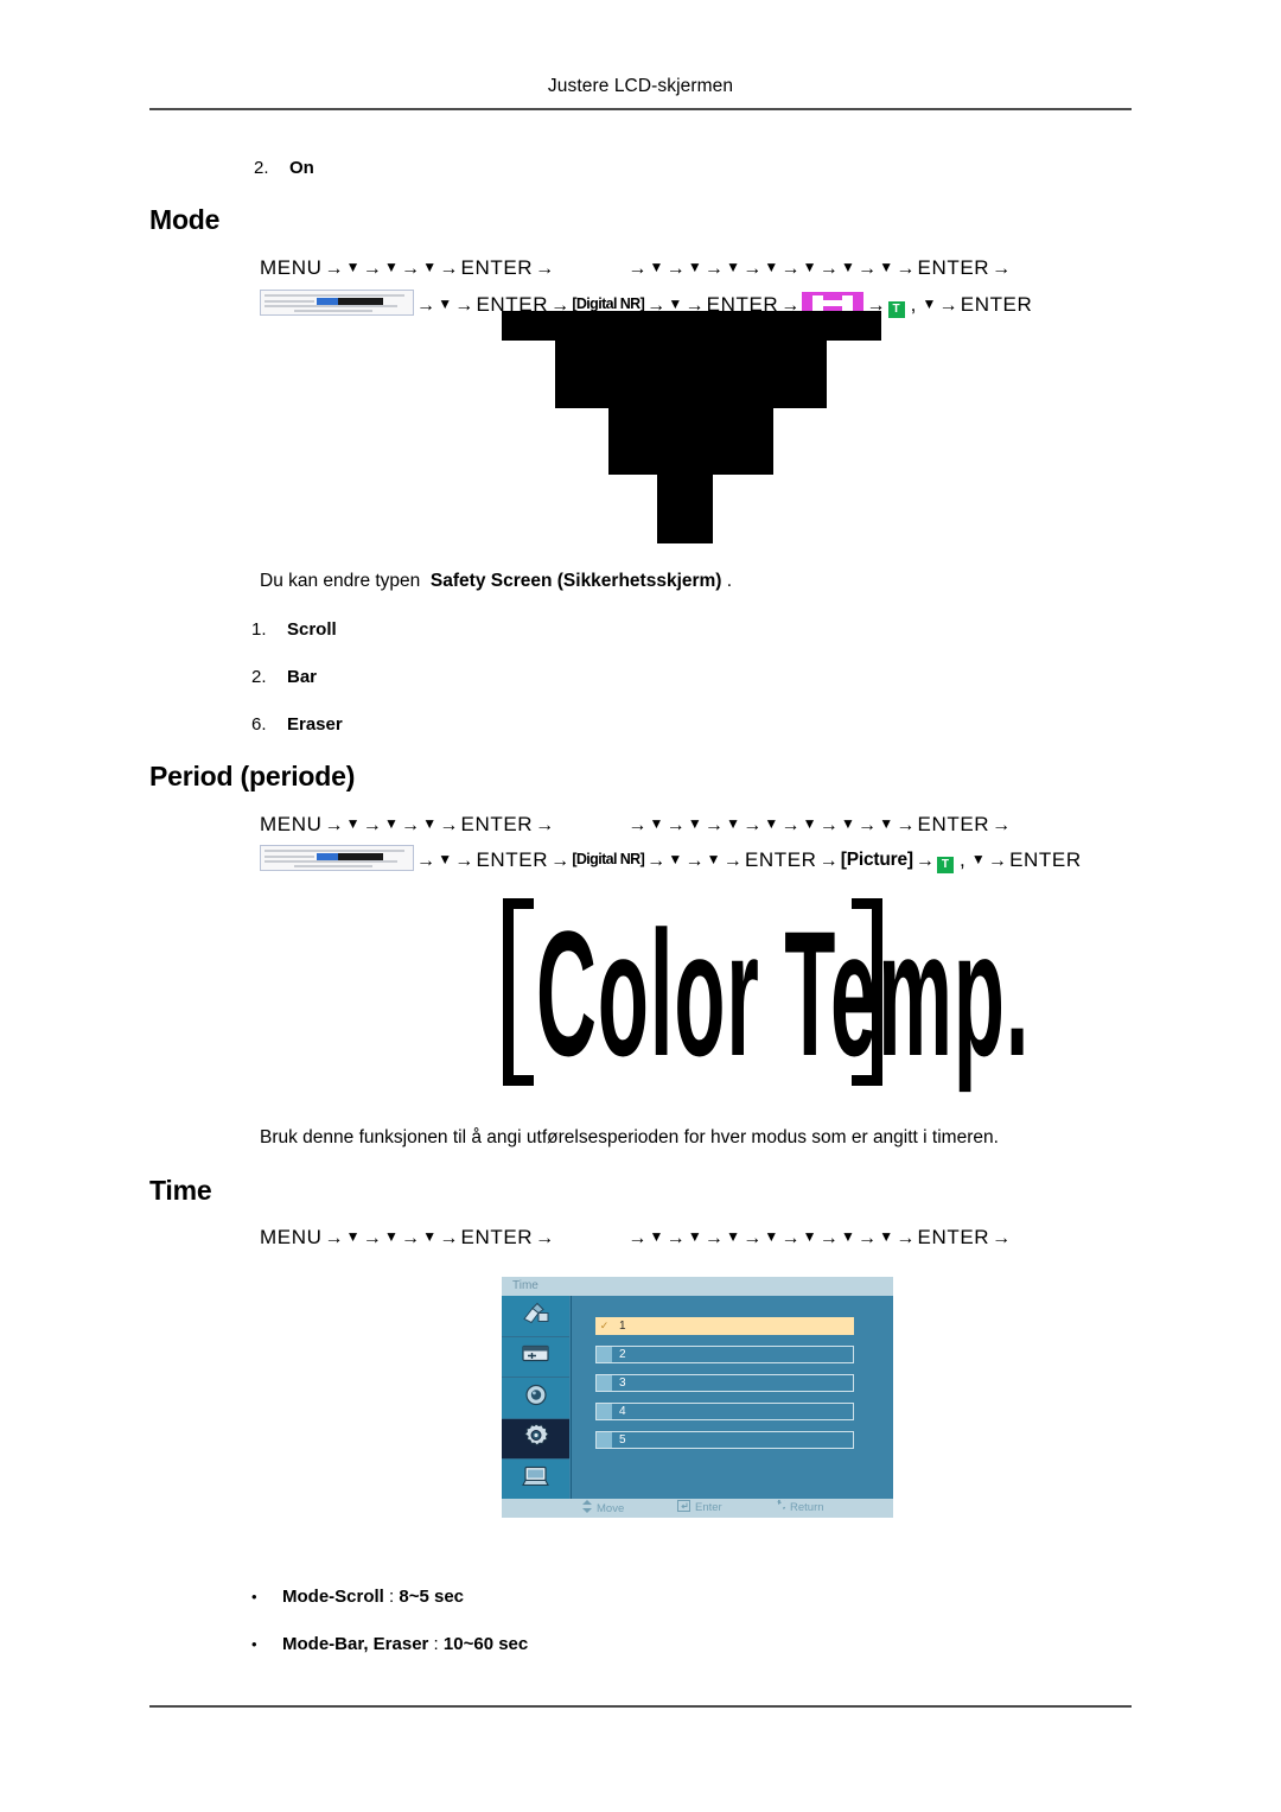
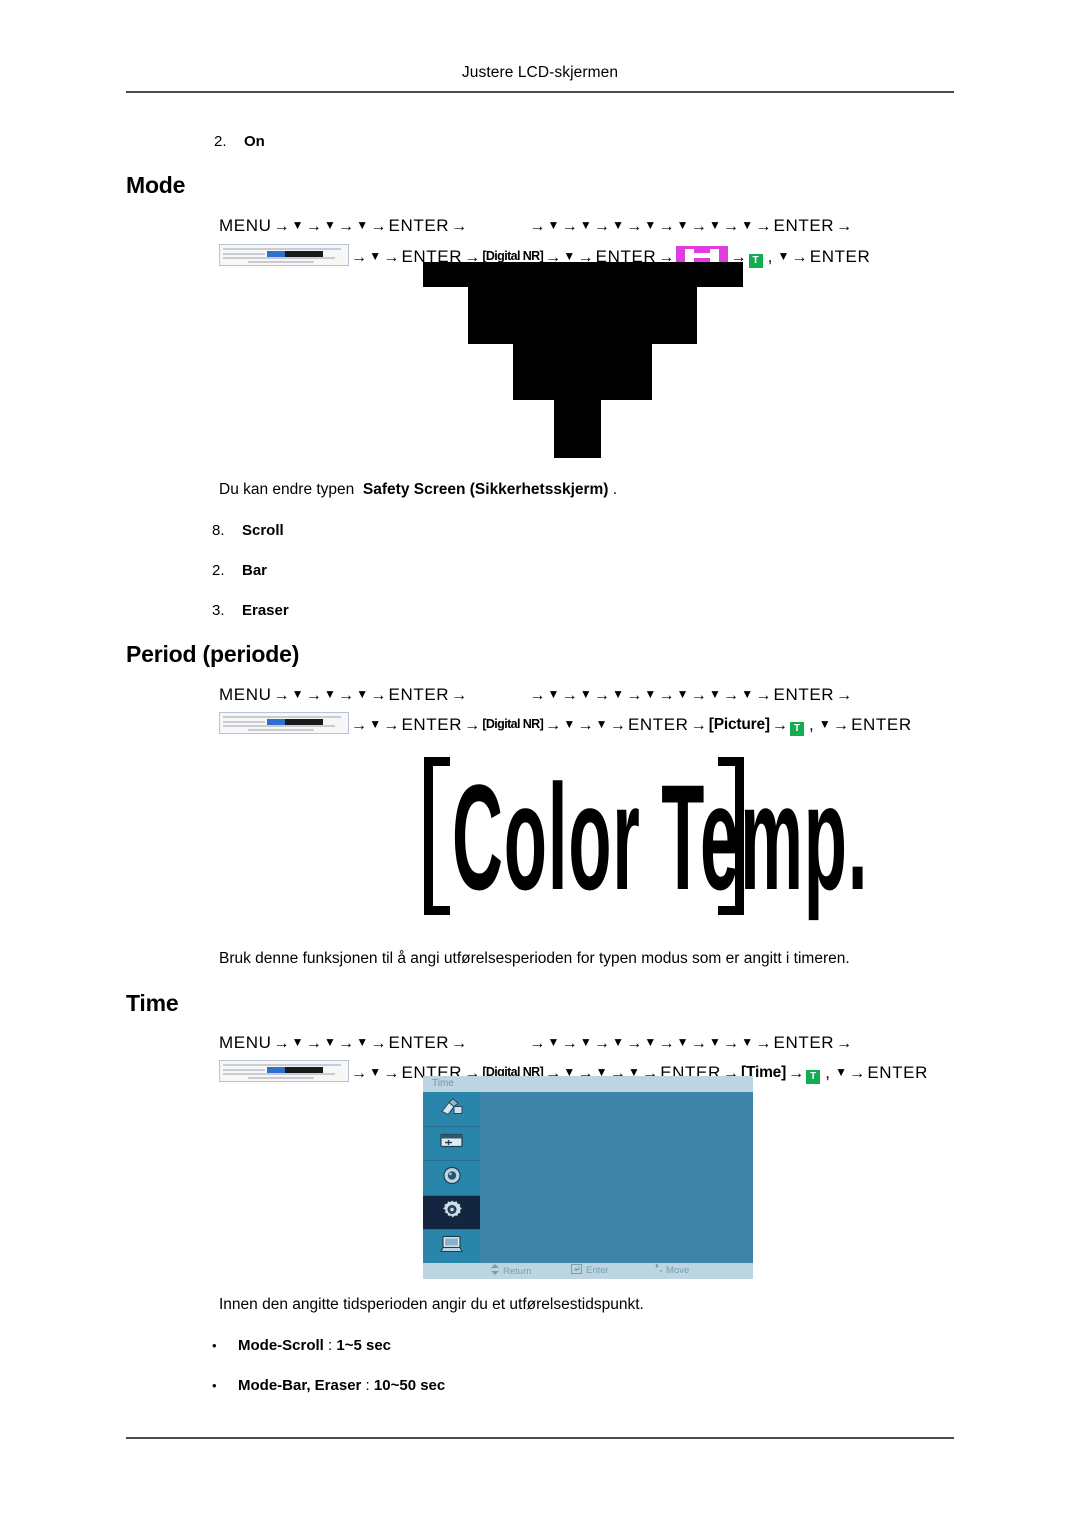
  Justere LCD-skjermen
  2. On
  Mode
  MENU→ ▼ → ▼ → ▼ →ENTER→ → ▼ → ▼ → ▼ → ▼ → ▼ → ▼ → ▼ →ENTER→
  → ▼ →ENTER→ [Digital NR] → ▼ →ENTER→ → T , ▼ →ENTER
  Du kan endre typen Safety Screen (Sikkerhetsskjerm) .
- 1. Scroll
+ 8. Scroll
  2. Bar
- 6. Eraser
+ 3. Eraser
  Period (periode)
  MENU→ ▼ → ▼ → ▼ →ENTER→ → ▼ → ▼ → ▼ → ▼ → ▼ → ▼ → ▼ →ENTER→
  → ▼ →ENTER→ [Digital NR] → ▼ → ▼ →ENTER→[Picture]→ T , ▼ →ENTER
  Color Temp.
- Bruk denne funksjonen til å angi utførelsesperioden for hver modus som er angitt i timeren.
+ Bruk denne funksjonen til å angi utførelsesperioden for typen modus som er angitt i timeren.
  Time
  MENU→ ▼ → ▼ → ▼ →ENTER→ → ▼ → ▼ → ▼ → ▼ → ▼ → ▼ → ▼ →ENTER→
+ → ▼ →ENTER→ [Digital NR] → ▼ → ▼ → ▼ →ENTER→[Time]→ T , ▼ →ENTER
  Time
- ✓ 1
- 2
- 3
- 4
- 5
- Move
+ Return
  Enter
- Return
+ Move
+ Innen den angitte tidsperioden angir du et utførelsestidspunkt.
- • Mode-Scroll : 8~5 sec
+ • Mode-Scroll : 1~5 sec
- • Mode-Bar, Eraser : 10~60 sec
+ • Mode-Bar, Eraser : 10~50 sec
